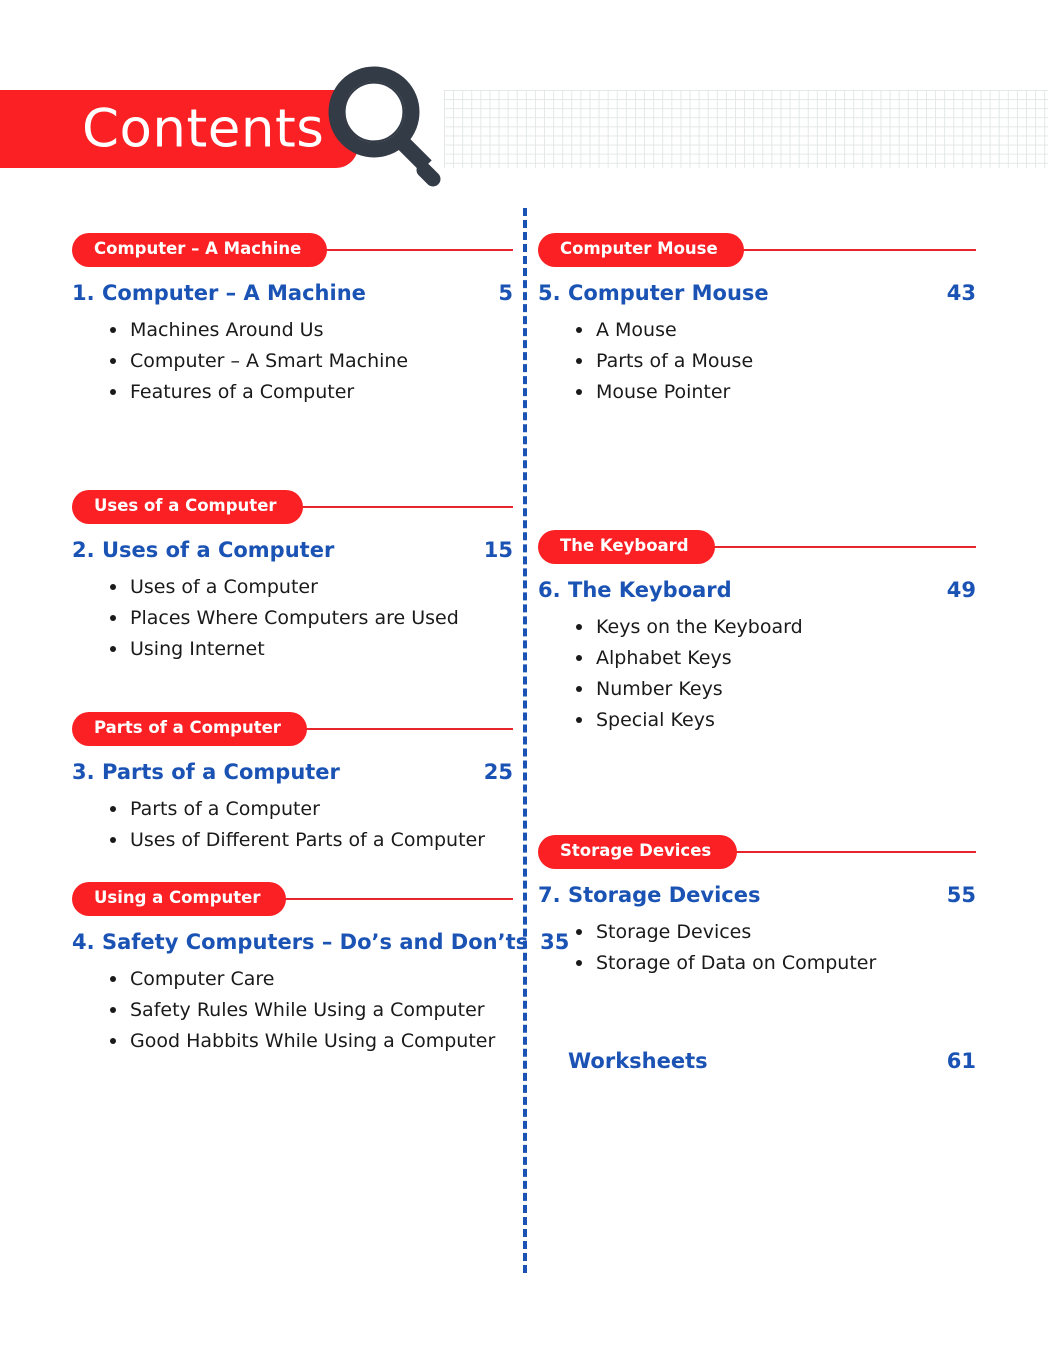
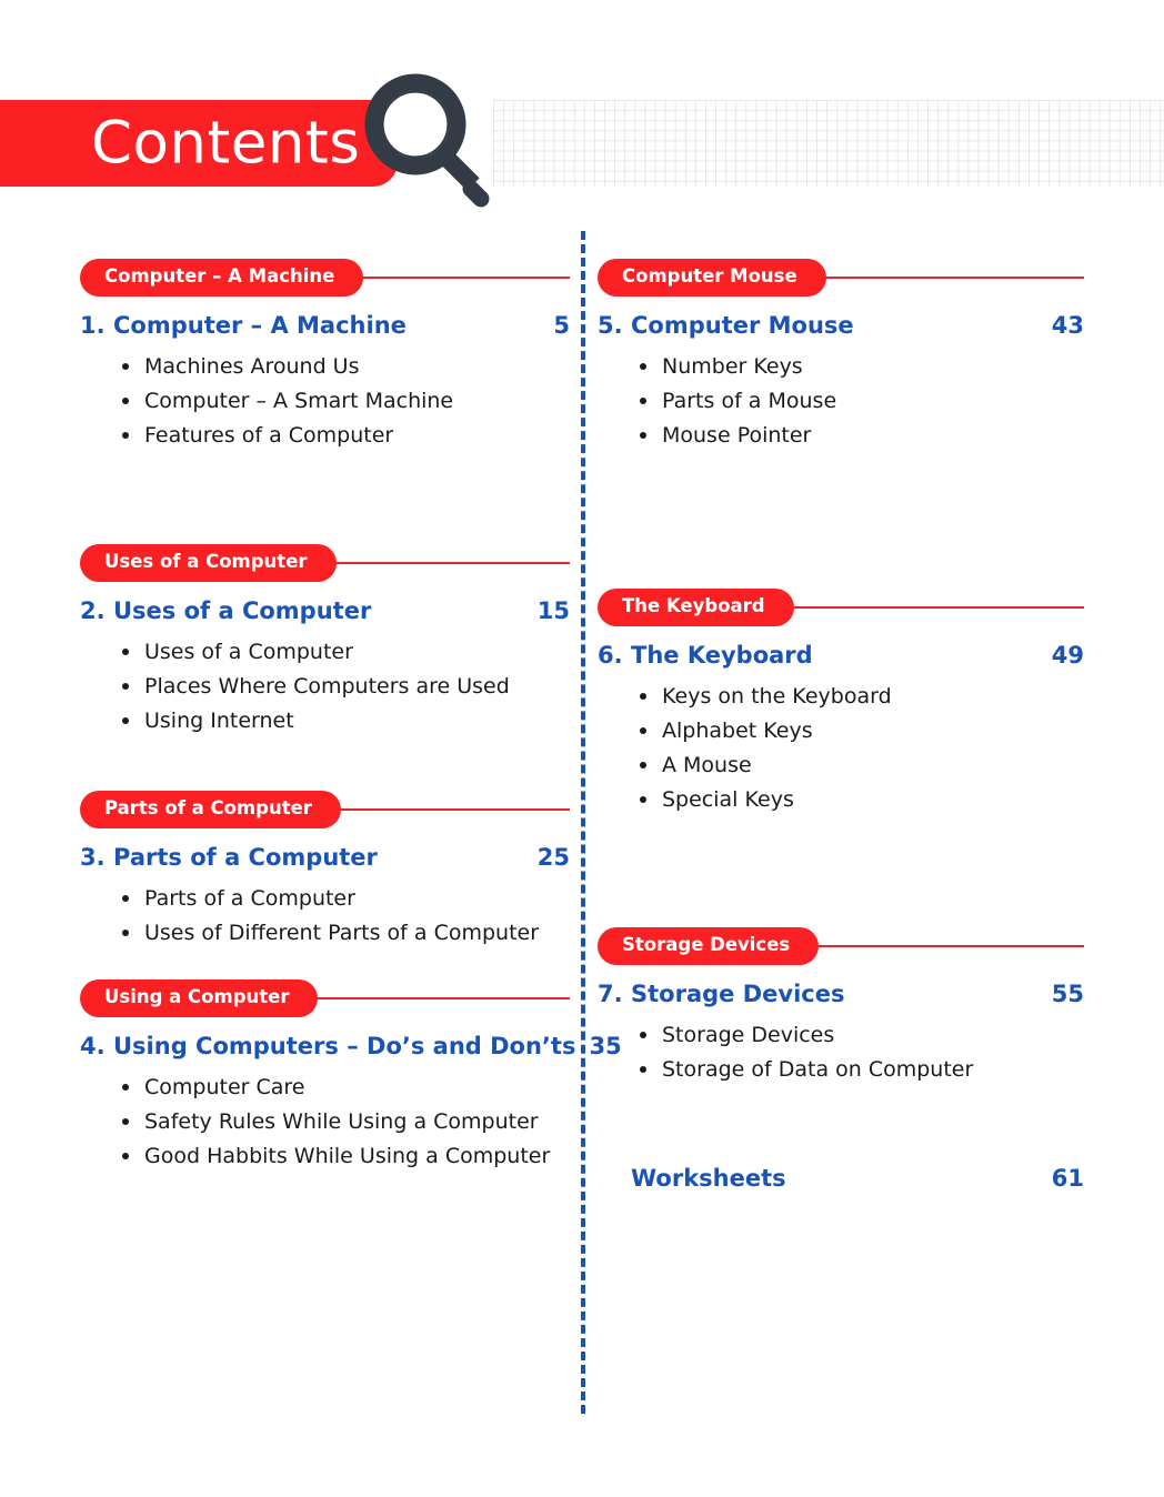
  Contents
  Computer – A Machine
  1.
  Computer – A Machine
  5
  Machines Around Us
  Computer – A Smart Machine
  Features of a Computer
  Uses of a Computer
  2.
  Uses of a Computer
  15
  Uses of a Computer
  Places Where Computers are Used
  Using Internet
  Parts of a Computer
  3.
  Parts of a Computer
  25
  Parts of a Computer
  Uses of Different Parts of a Computer
  Using a Computer
  4.
- Safety Computers – Do’s and Don’ts
+ Using Computers – Do’s and Don’ts
  35
  Computer Care
  Safety Rules While Using a Computer
  Good Habbits While Using a Computer
  Computer Mouse
  5.
  Computer Mouse
  43
- A Mouse
+ Number Keys
  Parts of a Mouse
  Mouse Pointer
  The Keyboard
  6.
  The Keyboard
  49
  Keys on the Keyboard
  Alphabet Keys
- Number Keys
+ A Mouse
  Special Keys
  Storage Devices
  7.
  Storage Devices
  55
  Storage Devices
  Storage of Data on Computer
  Worksheets
  61
